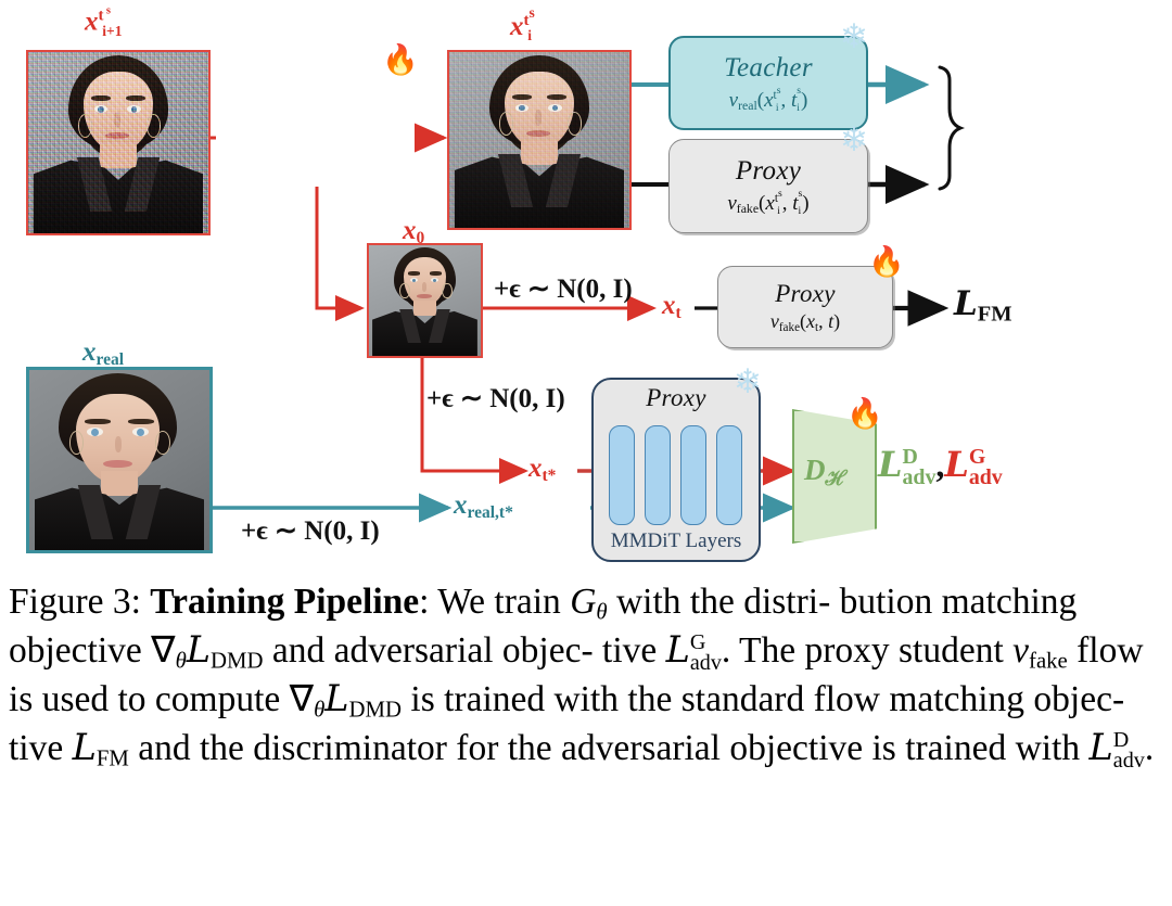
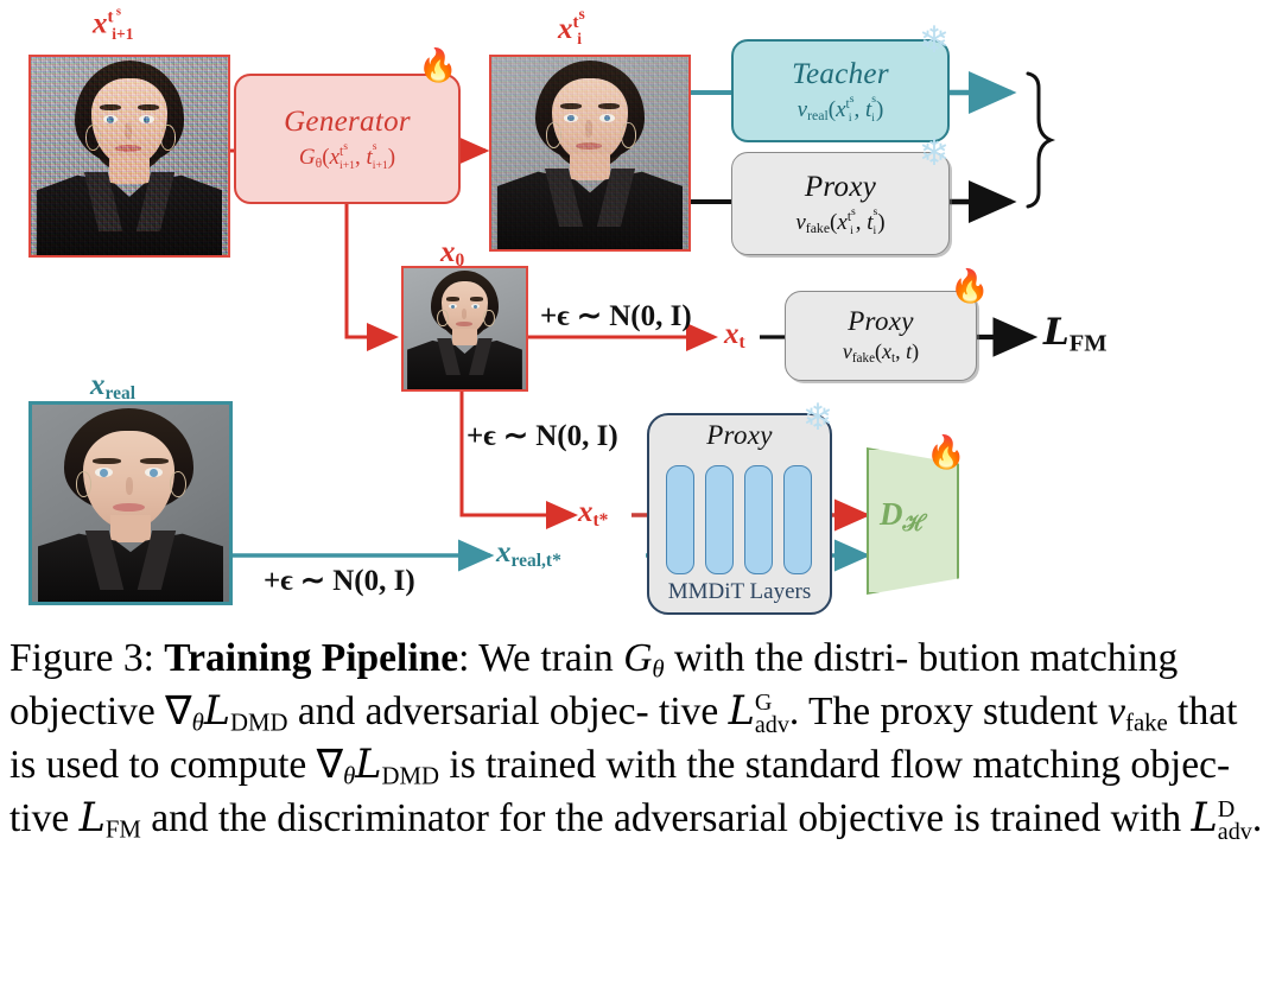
  xt s
  i+1
+ Generator
+ Gθ(xts
+ i+1, ts
+ i+1)
  🔥
  xts
  i
  Teacher
  vreal(xts
  i, ts
  i)
  ❄
  Proxy
  vfake(xts
  i, ts
  i)
  ❄
  x0
  +ϵ ∼ N(0, I)
  xt
  Proxy
  vfake(xt, t)
  🔥
  LFM
  xreal
  +ϵ ∼ N(0, I)
  +ϵ ∼ N(0, I)
  xt*
  xreal,t*
  Proxy
  MMDiT Layers
  ❄
  Dℋ
  🔥
- LD
- adv,LG
- adv
  Figure 3: Training Pipeline: We train Gθ with the distri- bution matching objective ∇θLDMD and adversarial objec- tive LG
- adv. The proxy student vfake flow is used to compute ∇θLDMD is trained with the standard flow matching objec- tive LFM and the discriminator for the adversarial objective is trained with LD
+ adv. The proxy student vfake that is used to compute ∇θLDMD is trained with the standard flow matching objec- tive LFM and the discriminator for the adversarial objective is trained with LD
  adv.
